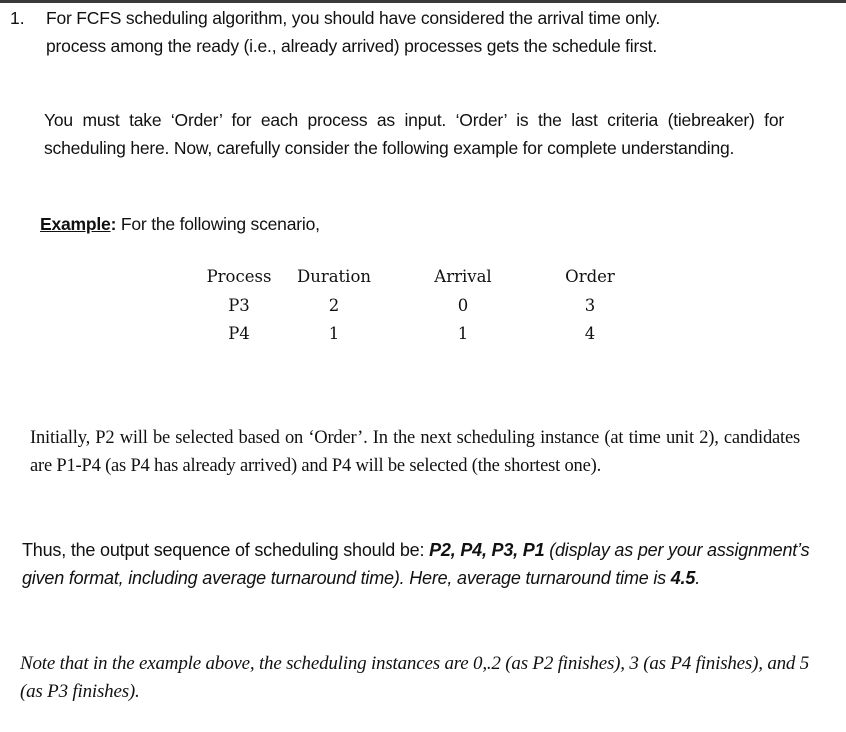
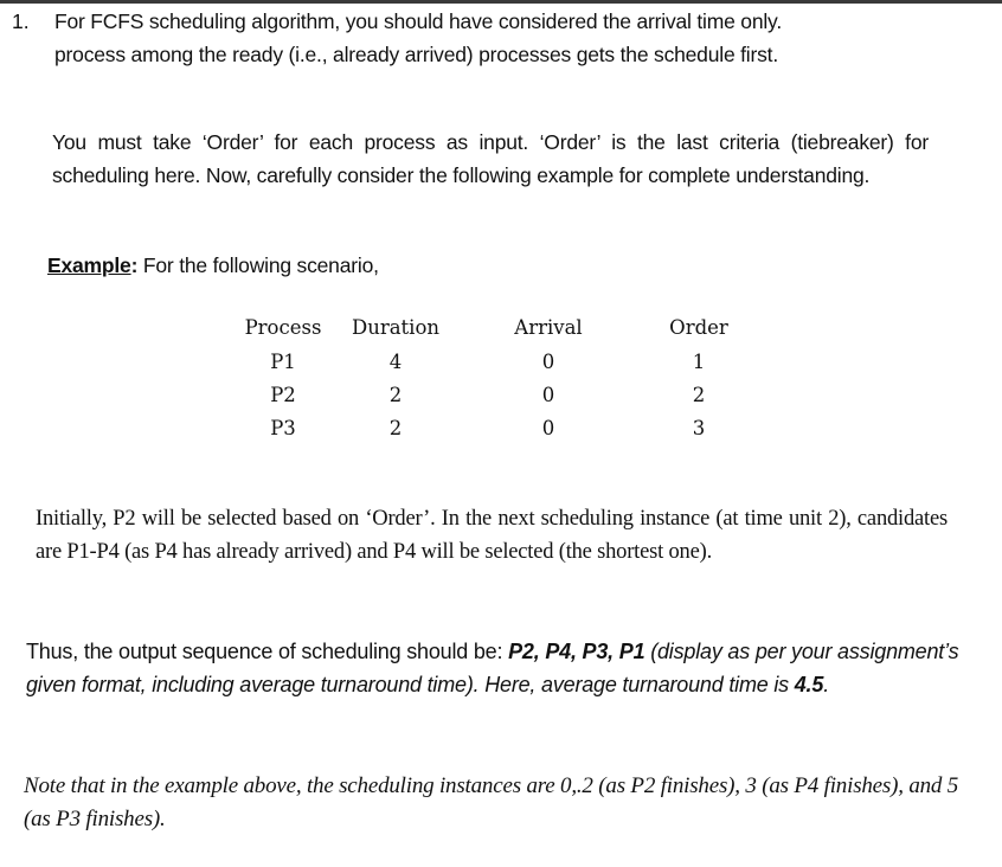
  1.
  For FCFS scheduling algorithm, you should have considered the arrival time only.
  process among the ready (i.e., already arrived) processes gets the schedule first.
  You must take ‘Order’ for each process as input. ‘Order’ is the last criteria (tiebreaker) for scheduling here. Now, carefully consider the following example for complete understanding.
  Example: For the following scenario,
  Process	Duration	Arrival	Order
+ P1	4	0	1
+ P2	2	0	2
  P3	2	0	3
- P4	1	1	4
  Initially, P2 will be selected based on ‘Order’. In the next scheduling instance (at time unit 2), candidates are P1-P4 (as P4 has already arrived) and P4 will be selected (the shortest one).
  Thus, the output sequence of scheduling should be: P2, P4, P3, P1 (display as per your assignment’s given format, including average turnaround time). Here, average turnaround time is 4.5.
  Note that in the example above, the scheduling instances are 0,.2 (as P2 finishes), 3 (as P4 finishes), and 5 (as P3 finishes).
